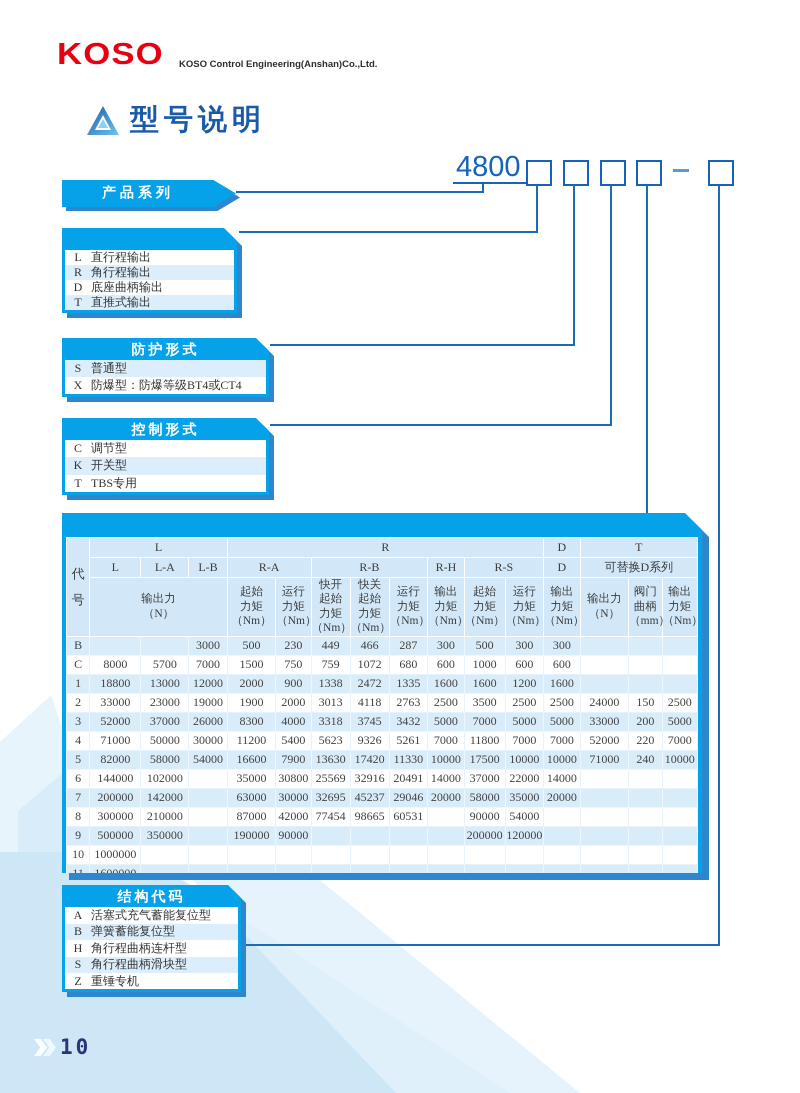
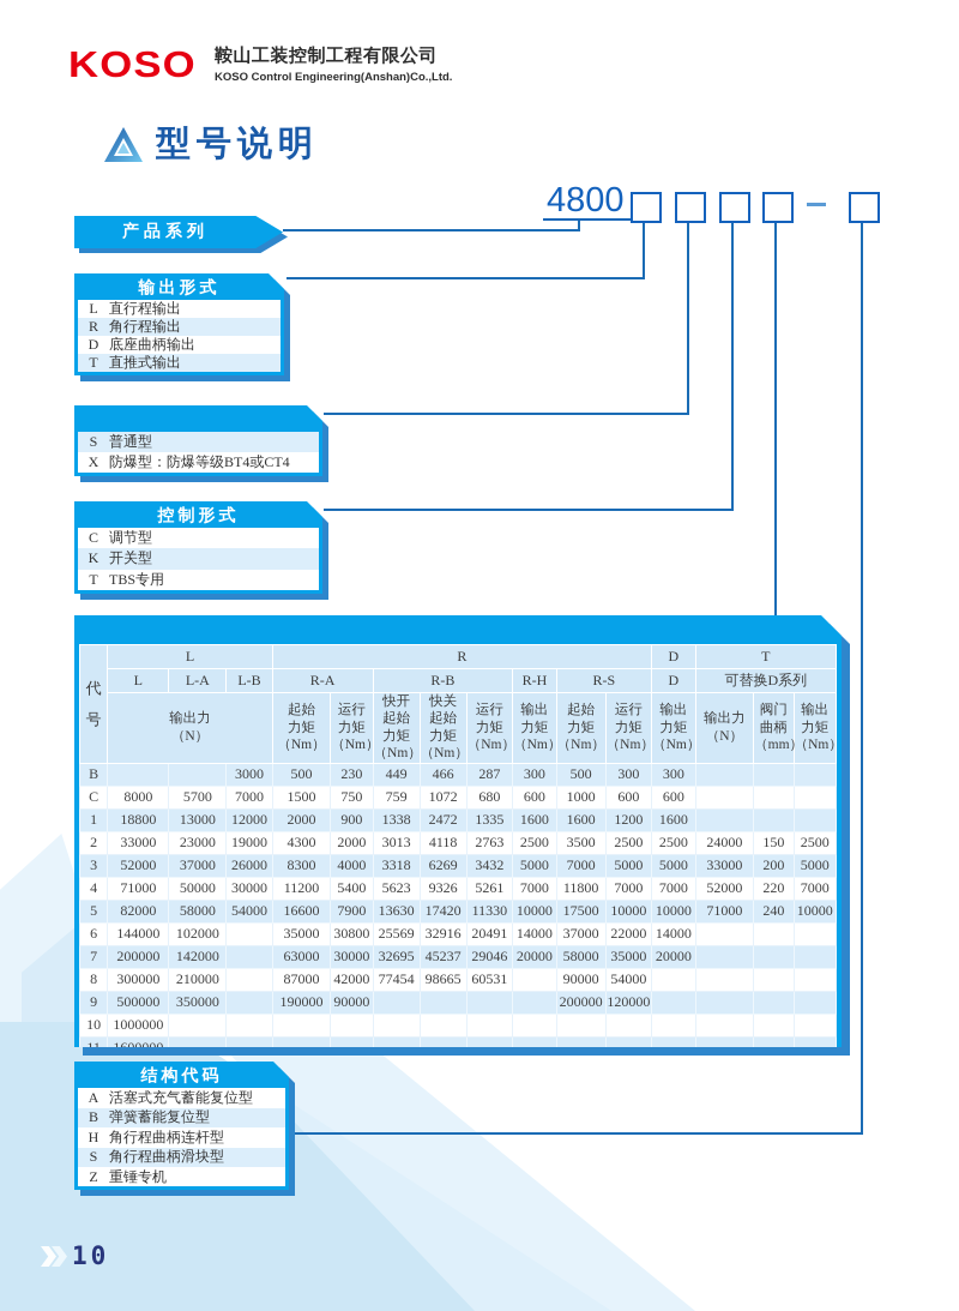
  KOSO
+ 鞍山工装控制工程有限公司
  KOSO Control Engineering(Anshan)Co.,Ltd.
  型号说明
  4800
  产品系列
+ 输出形式
  L
  直行程输出
  R
  角行程输出
  D
  底座曲柄输出
  T
  直推式输出
- 防护形式
  S
  普通型
  X
  防爆型：防爆等级BT4或CT4
  控制形式
  C
  调节型
  K
  开关型
  T
  TBS专用
  代 号	L	R	D	T
  L	L-A	L-B	R-A	R-B	R-H	R-S	D	可替换D系列
  输出力 （N）	起始 力矩 （Nm）	运行 力矩 （Nm）	快开 起始 力矩 （Nm）	快关 起始 力矩 （Nm）	运行 力矩 （Nm）	输出 力矩 （Nm）	起始 力矩 （Nm）	运行 力矩 （Nm）	输出 力矩 （Nm）	输出力 （N）	阀门 曲柄 （mm	输出 力矩 （Nm）
  B			3000	500	230	449	466	287	300	500	300	300
  C	8000	5700	7000	1500	750	759	1072	680	600	1000	600	600
  1	18800	13000	12000	2000	900	1338	2472	1335	1600	1600	1200	1600
- 2	33000	23000	19000	1900	2000	3013	4118	2763	2500	3500	2500	2500	24000	150	2500
+ 2	33000	23000	19000	4300	2000	3013	4118	2763	2500	3500	2500	2500	24000	150	2500
- 3	52000	37000	26000	8300	4000	3318	3745	3432	5000	7000	5000	5000	33000	200	5000
+ 3	52000	37000	26000	8300	4000	3318	6269	3432	5000	7000	5000	5000	33000	200	5000
  4	71000	50000	30000	11200	5400	5623	9326	5261	7000	11800	7000	7000	52000	220	7000
  5	82000	58000	54000	16600	7900	13630	17420	11330	10000	17500	10000	10000	71000	240	10000
  6	144000	102000		35000	30800	25569	32916	20491	14000	37000	22000	14000
  7	200000	142000		63000	30000	32695	45237	29046	20000	58000	35000	20000
  8	300000	210000		87000	42000	77454	98665	60531		90000	54000
  9	500000	350000		190000	90000					200000	120000
  10	1000000
  结构代码
  A
  活塞式充气蓄能复位型
  B
  弹簧蓄能复位型
  H
  角行程曲柄连杆型
  S
  角行程曲柄滑块型
  Z
  重锤专机
  10
